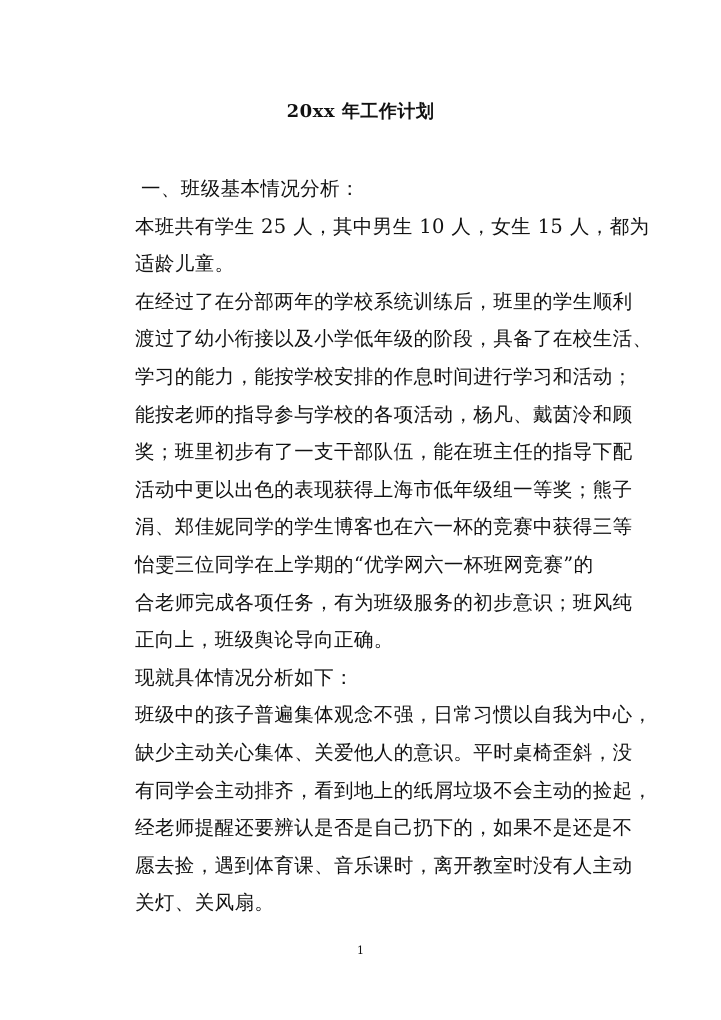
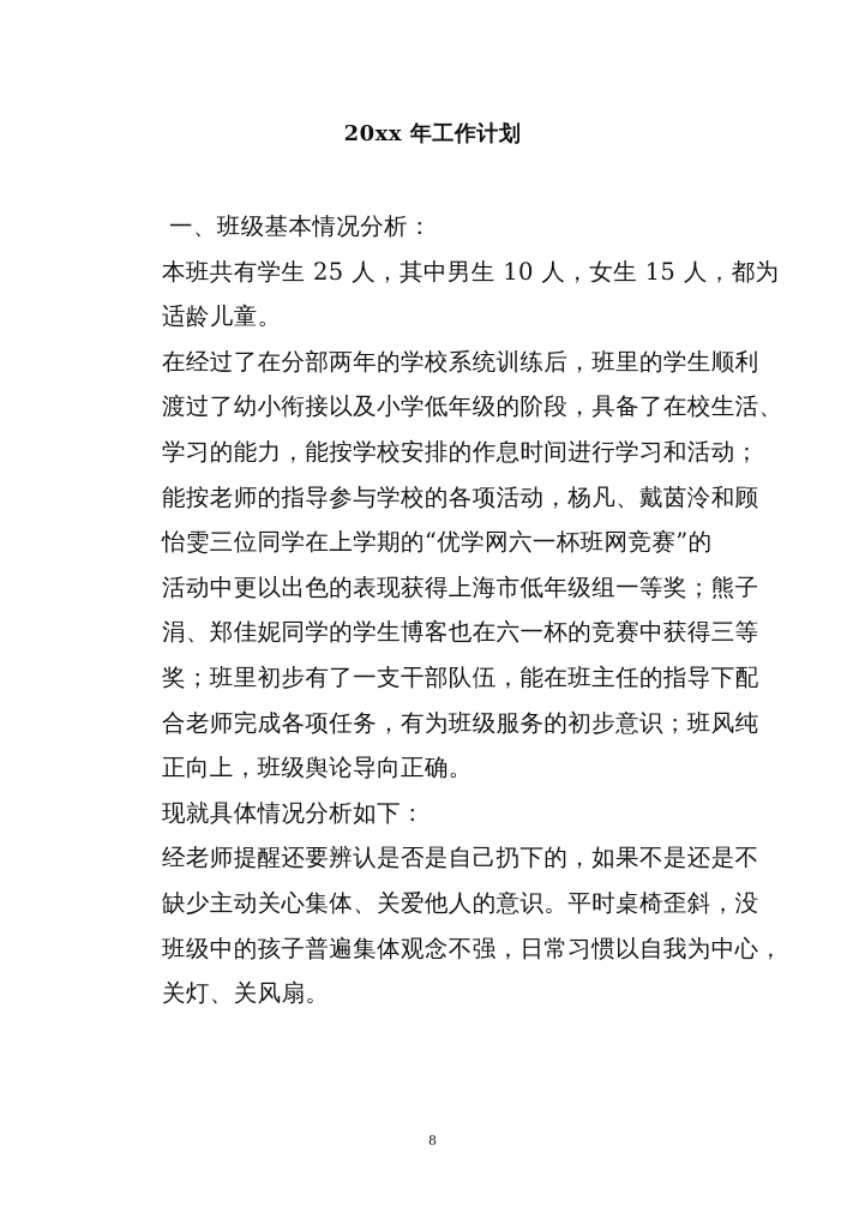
  20xx 年工作计划
  一、班级基本情况分析：
  本班共有学生 25 人，其中男生 10 人，女生 15 人，都为
  适龄儿童。
  在经过了在分部两年的学校系统训练后，班里的学生顺利
  渡过了幼小衔接以及小学低年级的阶段，具备了在校生活、
  学习的能力，能按学校安排的作息时间进行学习和活动；
  能按老师的指导参与学校的各项活动，杨凡、戴茵泠和顾
- 奖；班里初步有了一支干部队伍，能在班主任的指导下配
+ 怡雯三位同学在上学期的“优学网六一杯班网竞赛”的
  活动中更以出色的表现获得上海市低年级组一等奖；熊子
  涓、郑佳妮同学的学生博客也在六一杯的竞赛中获得三等
- 怡雯三位同学在上学期的“优学网六一杯班网竞赛”的
+ 奖；班里初步有了一支干部队伍，能在班主任的指导下配
  合老师完成各项任务，有为班级服务的初步意识；班风纯
  正向上，班级舆论导向正确。
  现就具体情况分析如下：
- 班级中的孩子普遍集体观念不强，日常习惯以自我为中心，
+ 经老师提醒还要辨认是否是自己扔下的，如果不是还是不
  缺少主动关心集体、关爱他人的意识。平时桌椅歪斜，没
- 有同学会主动排齐，看到地上的纸屑垃圾不会主动的捡起，
- 经老师提醒还要辨认是否是自己扔下的，如果不是还是不
+ 班级中的孩子普遍集体观念不强，日常习惯以自我为中心，
- 愿去捡，遇到体育课、音乐课时，离开教室时没有人主动
  关灯、关风扇。
- 1
+ 8
